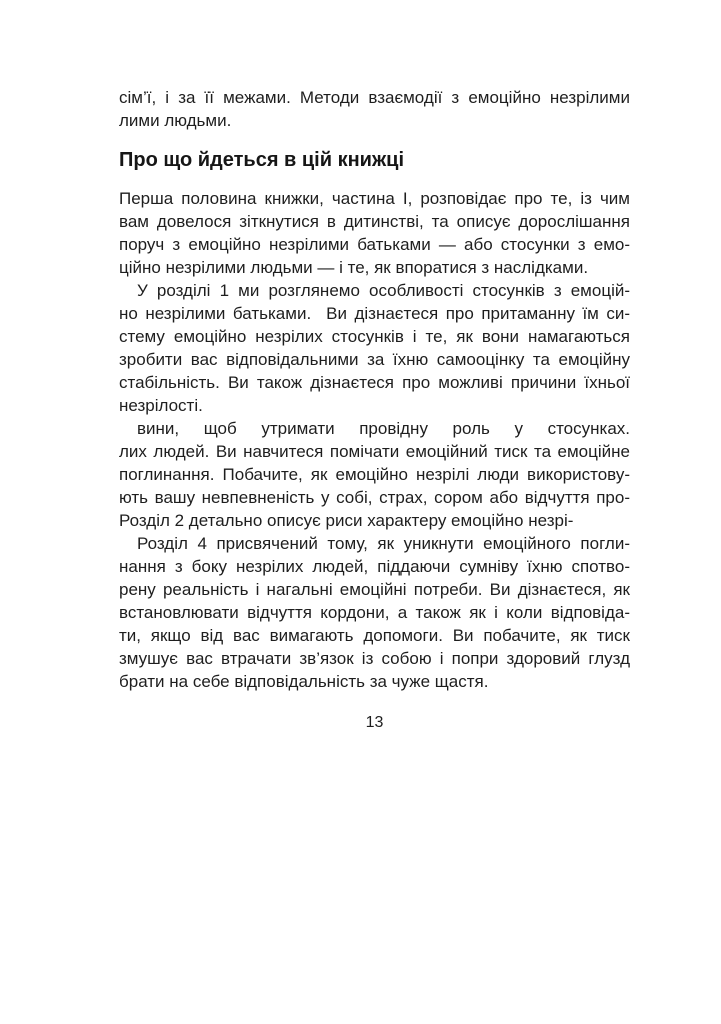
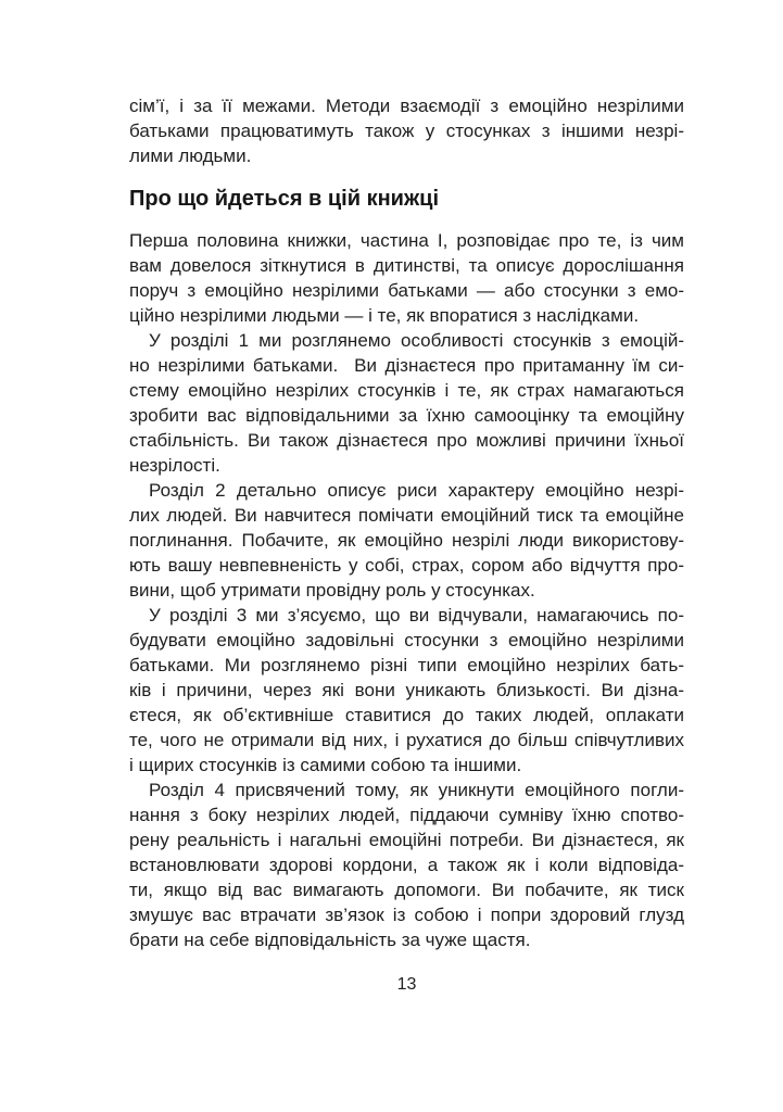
  сім’ї, і за її межами. Методи взаємодії з емоційно незрілими
+ батьками працюватимуть також у стосунках з іншими незрі-
  лими людьми.
  Про що йдеться в цій книжці
  Перша половина книжки, частина I, розповідає про те, із чим
  вам довелося зіткнутися в дитинстві, та описує дорослішання
  поруч з емоційно незрілими батьками — або стосунки з емо-
  ційно незрілими людьми — і те, як впоратися з наслідками.
  У розділі 1 ми розглянемо особливості стосунків з емоцій-
  но незрілими батьками. Ви дізнаєтеся про притаманну їм си-
- стему емоційно незрілих стосунків і те, як вони намагаються
+ стему емоційно незрілих стосунків і те, як страх намагаються
  зробити вас відповідальними за їхню самооцінку та емоційну
  стабільність. Ви також дізнаєтеся про можливі причини їхньої
  незрілості.
- вини, щоб утримати провідну роль у стосунках.
+ Розділ 2 детально описує риси характеру емоційно незрі-
  лих людей. Ви навчитеся помічати емоційний тиск та емоційне
  поглинання. Побачите, як емоційно незрілі люди використову-
  ють вашу невпевненість у собі, страх, сором або відчуття про-
- Розділ 2 детально описує риси характеру емоційно незрі-
+ вини, щоб утримати провідну роль у стосунках.
+ У розділі 3 ми з’ясуємо, що ви відчували, намагаючись по-
+ будувати емоційно задовільні стосунки з емоційно незрілими
+ батьками. Ми розглянемо різні типи емоційно незрілих бать-
+ ків і причини, через які вони уникають близькості. Ви дізна-
+ єтеся, як об’єктивніше ставитися до таких людей, оплакати
+ те, чого не отримали від них, і рухатися до більш співчутливих
+ і щирих стосунків із самими собою та іншими.
  Розділ 4 присвячений тому, як уникнути емоційного погли-
  нання з боку незрілих людей, піддаючи сумніву їхню спотво-
  рену реальність і нагальні емоційні потреби. Ви дізнаєтеся, як
- встановлювати відчуття кордони, а також як і коли відповіда-
+ встановлювати здорові кордони, а також як і коли відповіда-
  ти, якщо від вас вимагають допомоги. Ви побачите, як тиск
  змушує вас втрачати зв’язок із собою і попри здоровий глузд
  брати на себе відповідальність за чуже щастя.
  13
